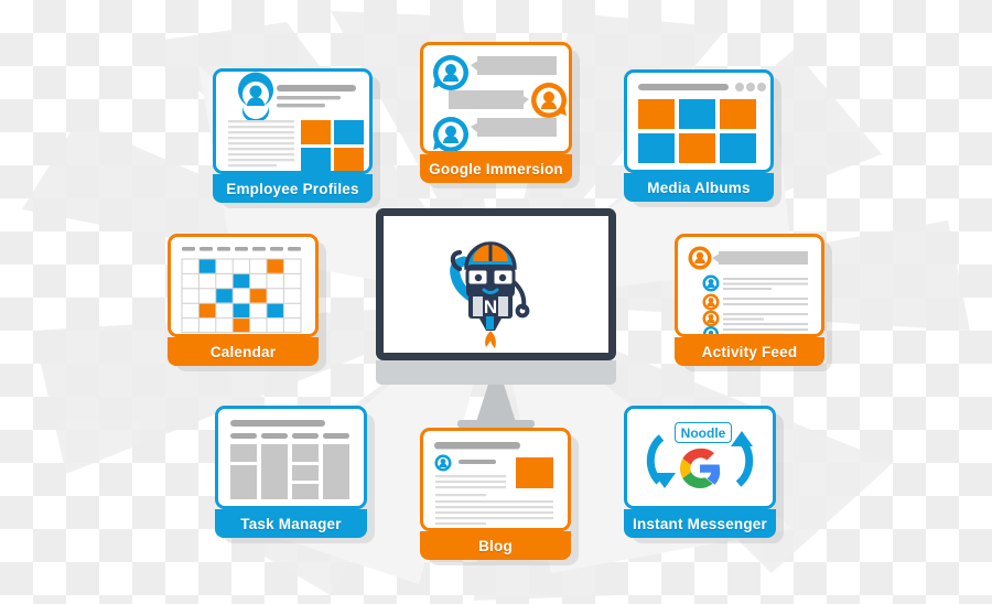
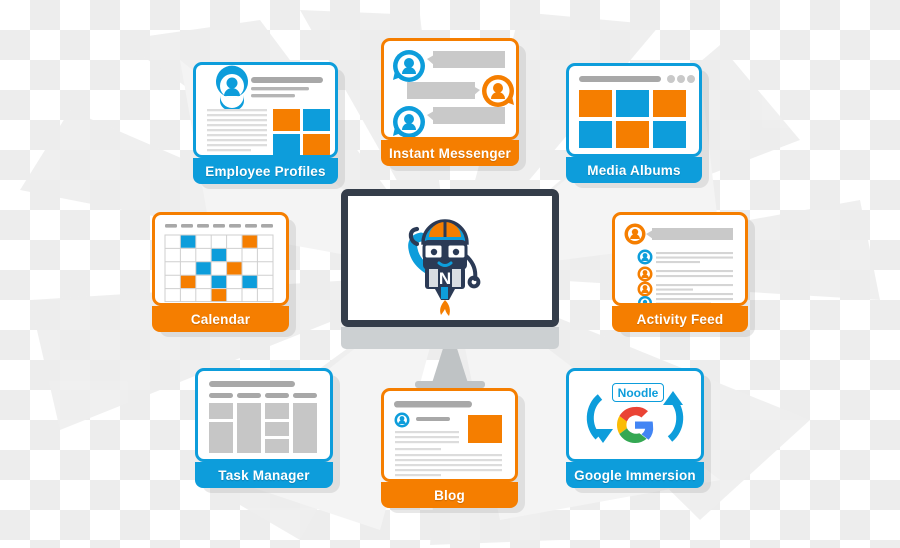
  Employee Profiles
- Google Immersion
+ Instant Messenger
  Media Albums
  Calendar
  Activity Feed
  Task Manager
  Blog
  Noodle
- Instant Messenger
+ Google Immersion
  N
